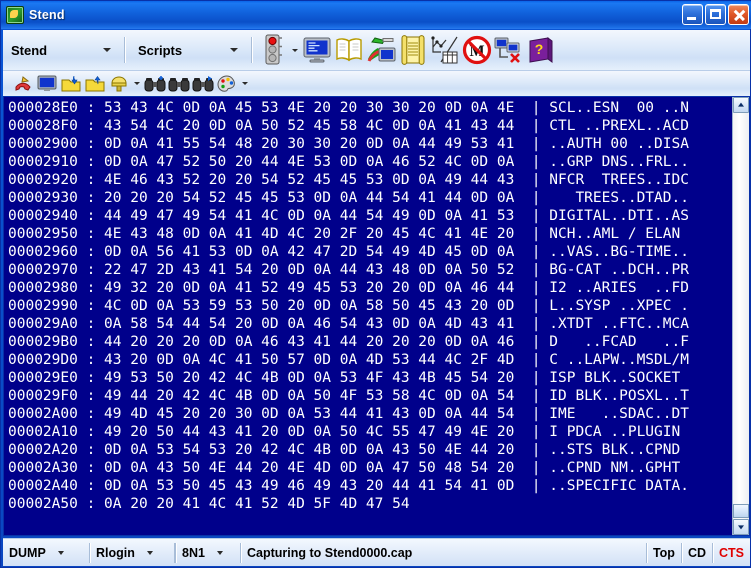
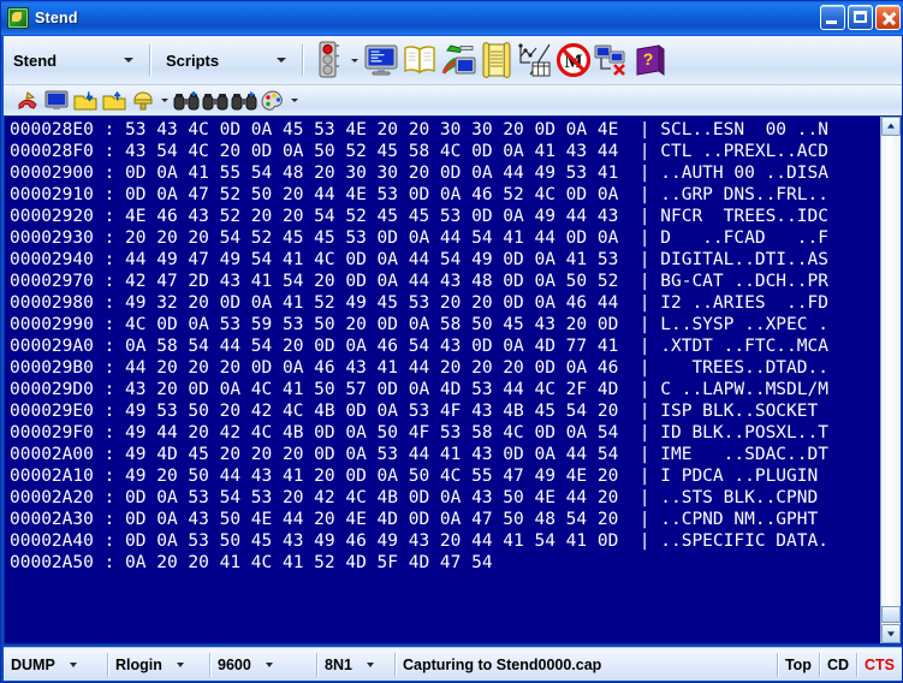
  Stend
  Stend
  Scripts
  ?
  000028E0 : 53 43 4C 0D 0A 45 53 4E 20 20 30 30 20 0D 0A 4E | SCL..ESN 00 ..N
  000028F0 : 43 54 4C 20 0D 0A 50 52 45 58 4C 0D 0A 41 43 44 | CTL ..PREXL..ACD
  00002900 : 0D 0A 41 55 54 48 20 30 30 20 0D 0A 44 49 53 41 | ..AUTH 00 ..DISA
  00002910 : 0D 0A 47 52 50 20 44 4E 53 0D 0A 46 52 4C 0D 0A | ..GRP DNS..FRL..
  00002920 : 4E 46 43 52 20 20 54 52 45 45 53 0D 0A 49 44 43 | NFCR TREES..IDC
- 00002930 : 20 20 20 54 52 45 45 53 0D 0A 44 54 41 44 0D 0A | TREES..DTAD..
+ 00002930 : 20 20 20 54 52 45 45 53 0D 0A 44 54 41 44 0D 0A | D ..FCAD ..F
  00002940 : 44 49 47 49 54 41 4C 0D 0A 44 54 49 0D 0A 41 53 | DIGITAL..DTI..AS
- 00002950 : 4E 43 48 0D 0A 41 4D 4C 20 2F 20 45 4C 41 4E 20 | NCH..AML / ELAN
- 00002960 : 0D 0A 56 41 53 0D 0A 42 47 2D 54 49 4D 45 0D 0A | ..VAS..BG-TIME..
- 00002970 : 22 47 2D 43 41 54 20 0D 0A 44 43 48 0D 0A 50 52 | BG-CAT ..DCH..PR
+ 00002970 : 42 47 2D 43 41 54 20 0D 0A 44 43 48 0D 0A 50 52 | BG-CAT ..DCH..PR
  00002980 : 49 32 20 0D 0A 41 52 49 45 53 20 20 0D 0A 46 44 | I2 ..ARIES ..FD
  00002990 : 4C 0D 0A 53 59 53 50 20 0D 0A 58 50 45 43 20 0D | L..SYSP ..XPEC .
- 000029A0 : 0A 58 54 44 54 20 0D 0A 46 54 43 0D 0A 4D 43 41 | .XTDT ..FTC..MCA
+ 000029A0 : 0A 58 54 44 54 20 0D 0A 46 54 43 0D 0A 4D 77 41 | .XTDT ..FTC..MCA
- 000029B0 : 44 20 20 20 0D 0A 46 43 41 44 20 20 20 0D 0A 46 | D ..FCAD ..F
+ 000029B0 : 44 20 20 20 0D 0A 46 43 41 44 20 20 20 0D 0A 46 | TREES..DTAD..
  000029D0 : 43 20 0D 0A 4C 41 50 57 0D 0A 4D 53 44 4C 2F 4D | C ..LAPW..MSDL/M
  000029E0 : 49 53 50 20 42 4C 4B 0D 0A 53 4F 43 4B 45 54 20 | ISP BLK..SOCKET
  000029F0 : 49 44 20 42 4C 4B 0D 0A 50 4F 53 58 4C 0D 0A 54 | ID BLK..POSXL..T
- 00002A00 : 49 4D 45 20 20 30 0D 0A 53 44 41 43 0D 0A 44 54 | IME ..SDAC..DT
+ 00002A00 : 49 4D 45 20 20 20 0D 0A 53 44 41 43 0D 0A 44 54 | IME ..SDAC..DT
  00002A10 : 49 20 50 44 43 41 20 0D 0A 50 4C 55 47 49 4E 20 | I PDCA ..PLUGIN
  00002A20 : 0D 0A 53 54 53 20 42 4C 4B 0D 0A 43 50 4E 44 20 | ..STS BLK..CPND
  00002A30 : 0D 0A 43 50 4E 44 20 4E 4D 0D 0A 47 50 48 54 20 | ..CPND NM..GPHT
  00002A40 : 0D 0A 53 50 45 43 49 46 49 43 20 44 41 54 41 0D | ..SPECIFIC DATA.
  00002A50 : 0A 20 20 41 4C 41 52 4D 5F 4D 47 54
  DUMP
  Rlogin
+ 9600
  8N1
  Capturing to Stend0000.cap
  Top
  CD
  CTS
